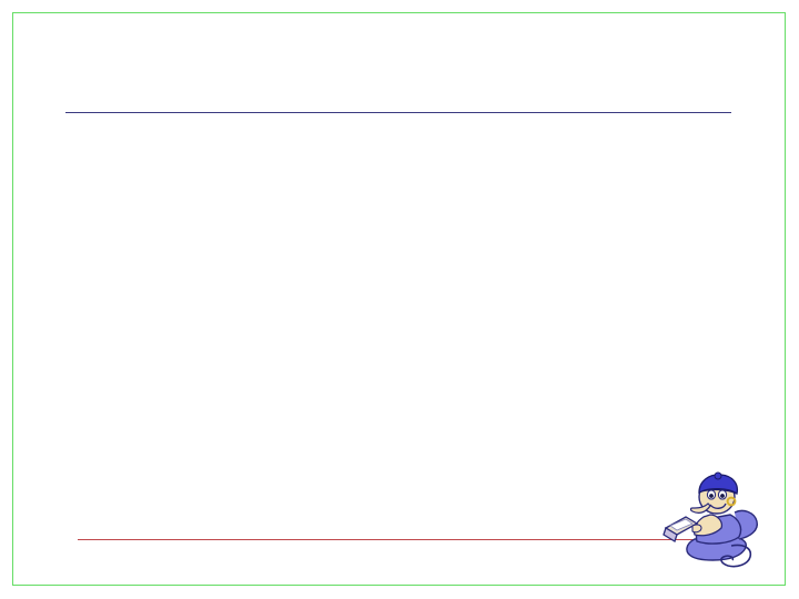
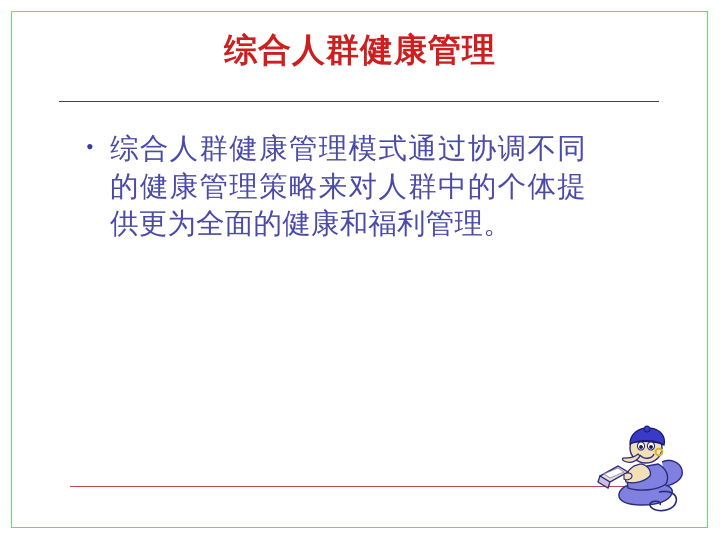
+ 综合人群健康管理
+ •
+ 综合人群健康管理模式通过协调不同的健康管理策略来对人群中的个体提供更为全面的健康和福利管理。
